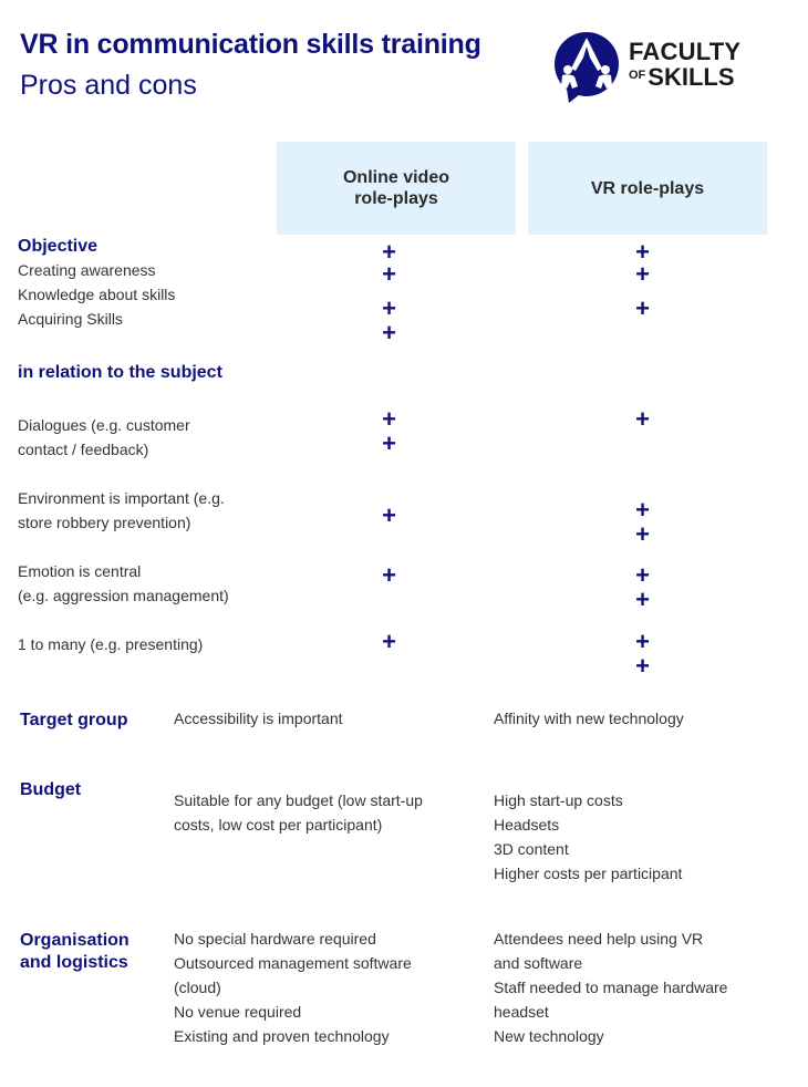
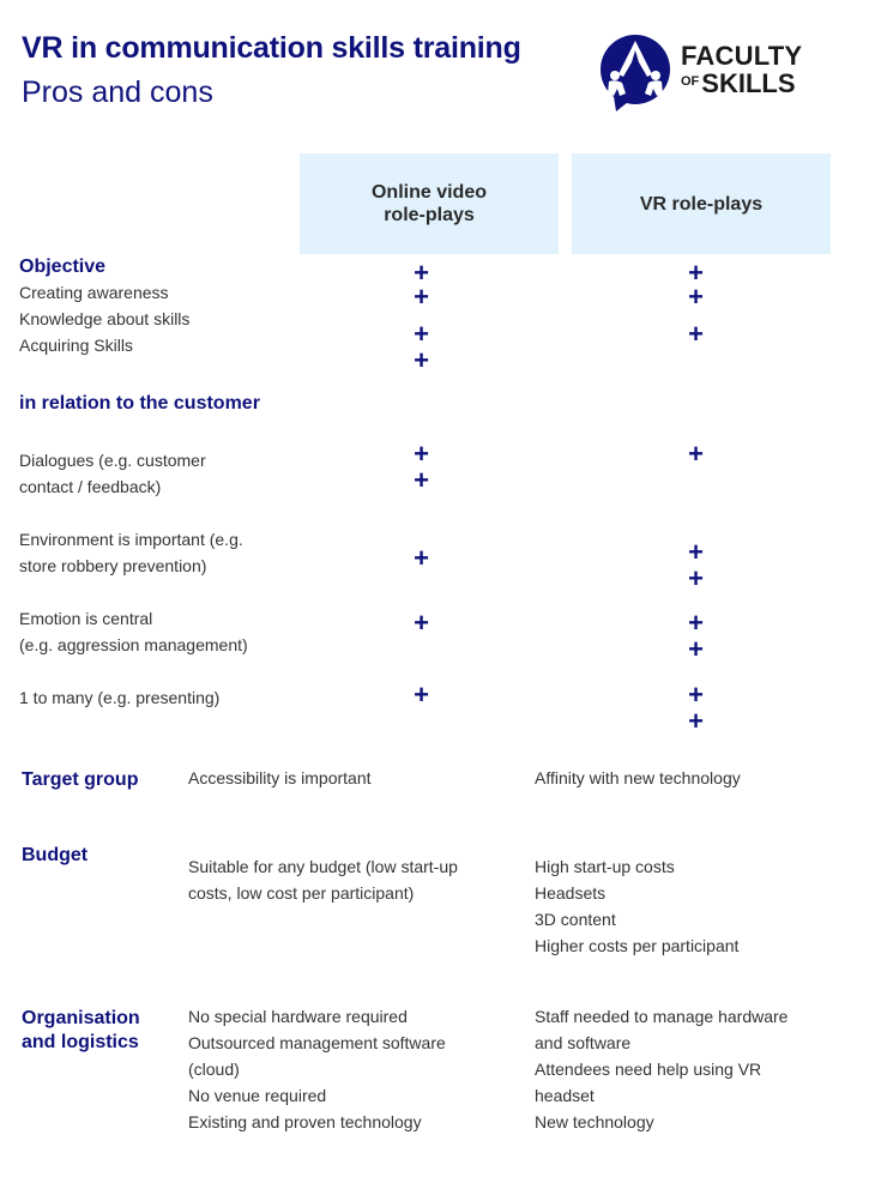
  VR in communication skills training
  Pros and cons
  FACULTY
  OF SKILLS
  Online video
  role-plays
  VR role-plays
  Objective
  +
  +
  Creating awareness
  +
  +
  Knowledge about skills
  Acquiring Skills
  + +
  +
- in relation to the subject
+ in relation to the customer
  Dialogues (e.g. customer
  contact / feedback)
  + +
  +
  Environment is important (e.g.
  store robbery prevention)
  +
  + +
  Emotion is central
  (e.g. aggression management)
  +
  + +
  1 to many (e.g. presenting)
  +
  + +
  Target group
  Accessibility is important
  Affinity with new technology
  Budget
  Suitable for any budget (low start-up
  costs, low cost per participant)
  High start-up costs
  Headsets
  3D content
  Higher costs per participant
  Organisation
  and logistics
  No special hardware required
  Outsourced management software
  (cloud)
  No venue required
  Existing and proven technology
- Attendees need help using VR
+ Staff needed to manage hardware
  and software
- Staff needed to manage hardware
+ Attendees need help using VR
  headset
  New technology
